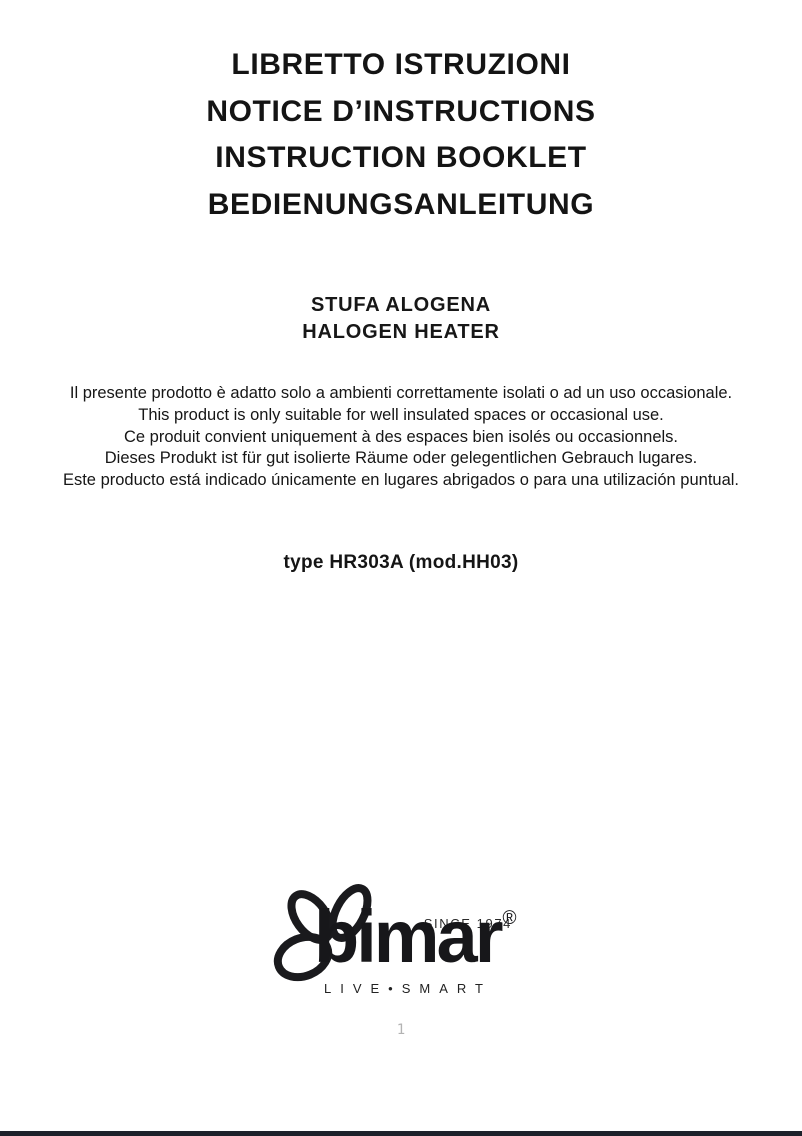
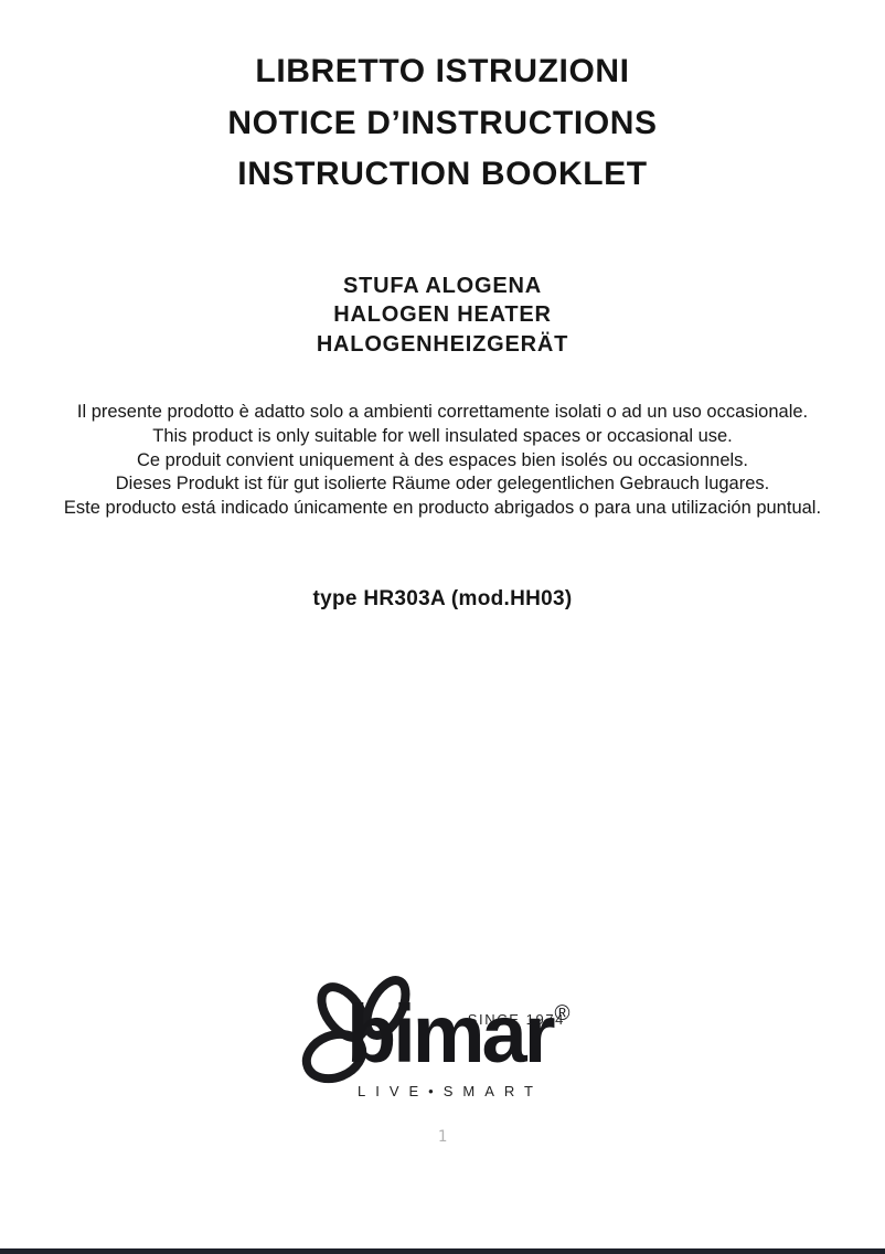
  LIBRETTO ISTRUZIONI
  NOTICE D’INSTRUCTIONS
  INSTRUCTION BOOKLET
- BEDIENUNGSANLEITUNG
  STUFA ALOGENA
  HALOGEN HEATER
+ HALOGENHEIZGERÄT
  Il presente prodotto è adatto solo a ambienti correttamente isolati o ad un uso occasionale.
  This product is only suitable for well insulated spaces or occasional use.
  Ce produit convient uniquement à des espaces bien isolés ou occasionnels.
  Dieses Produkt ist für gut isolierte Räume oder gelegentlichen Gebrauch lugares.
- Este producto está indicado únicamente en lugares abrigados o para una utilización puntual.
+ Este producto está indicado únicamente en producto abrigados o para una utilización puntual.
  type HR303A (mod.HH03)
  SINCE 1974
  bimar®
  LIVE•SMART
  1
